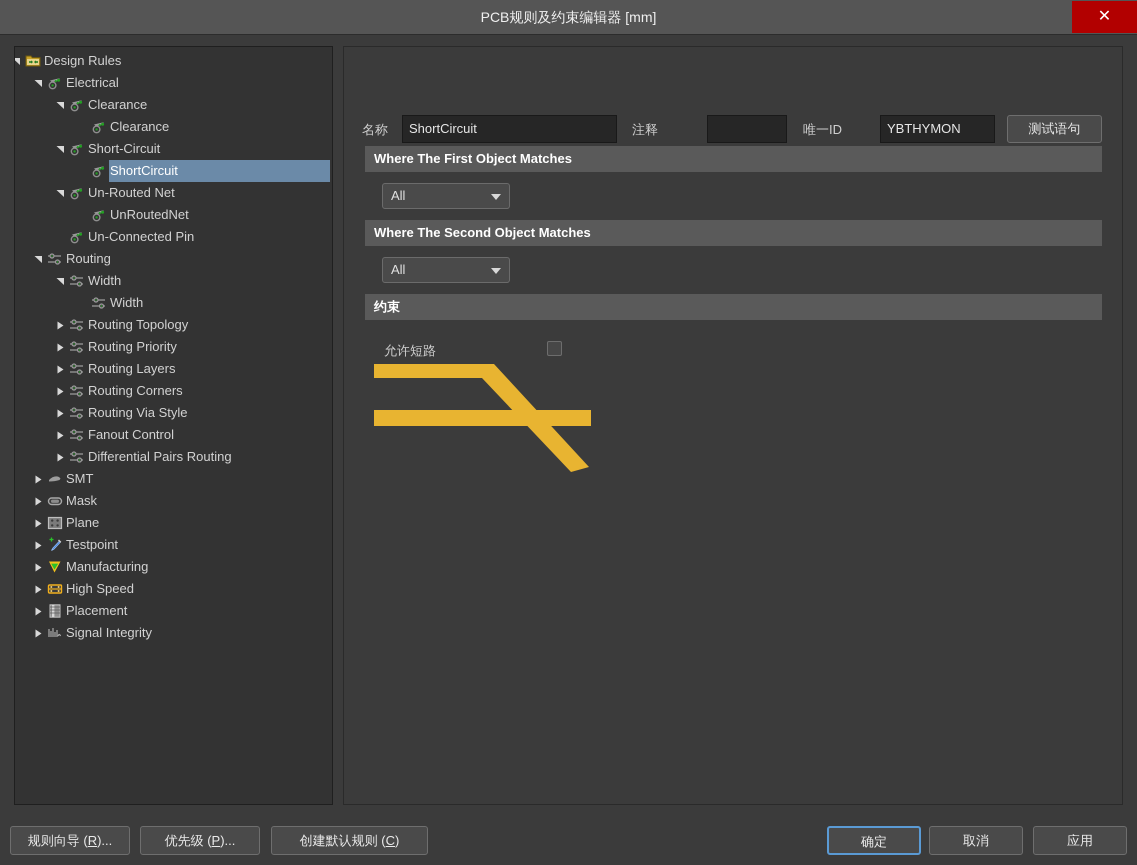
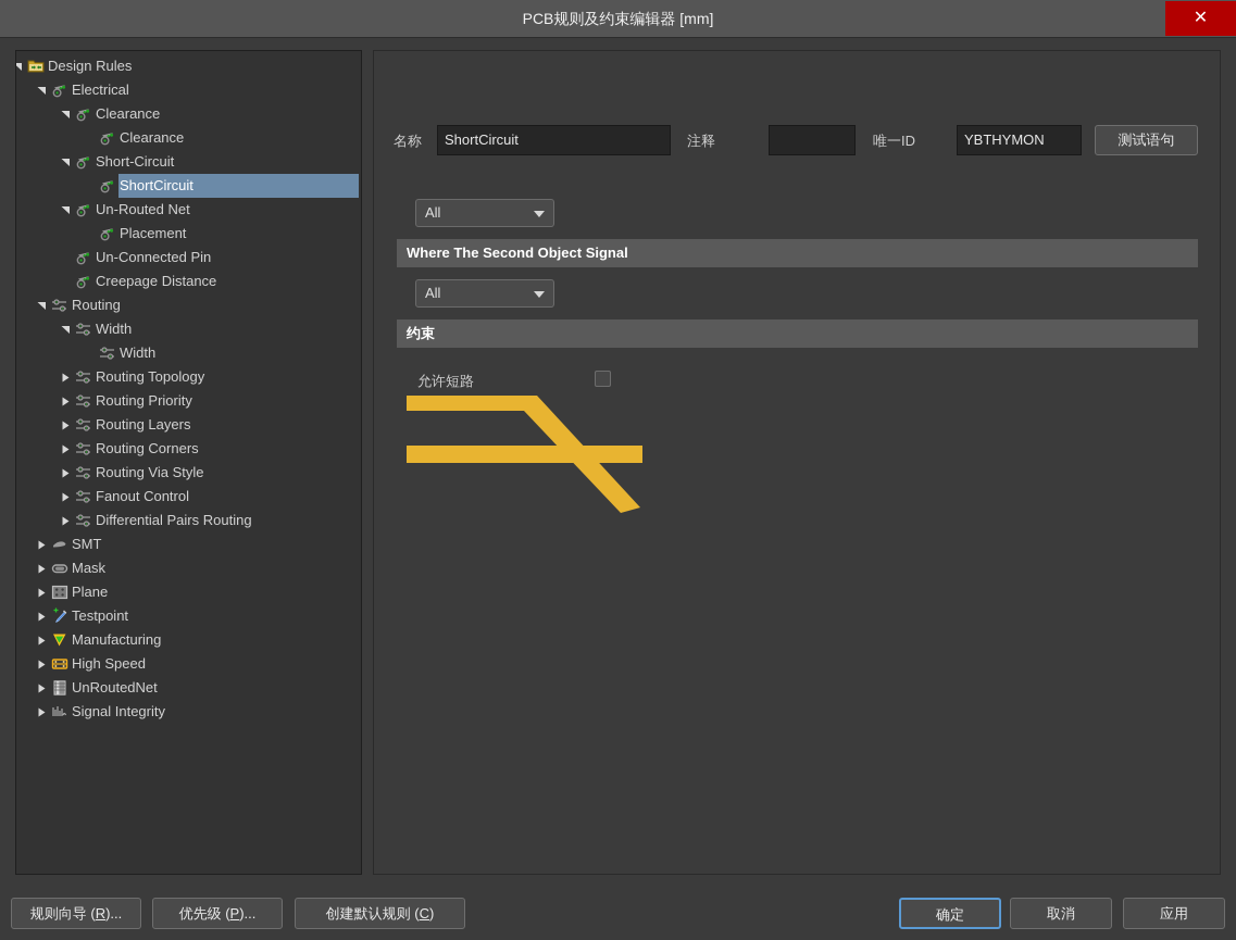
  PCB规则及约束编辑器 [mm]
  ✕
  Design Rules
  Electrical
  Clearance
  Clearance
  Short-Circuit
  ShortCircuit
  Un-Routed Net
- UnRoutedNet
+ Placement
  Un-Connected Pin
+ Creepage Distance
  Routing
  Width
  Width
  Routing Topology
  Routing Priority
  Routing Layers
  Routing Corners
  Routing Via Style
  Fanout Control
  Differential Pairs Routing
  SMT
  Mask
  Plane
  Testpoint
  Manufacturing
  High Speed
- Placement
+ UnRoutedNet
  Signal Integrity
  名称
  ShortCircuit
  注释
  唯一ID
  YBTHYMON
  测试语句
- Where The First Object Matches
  All
- Where The Second Object Matches
+ Where The Second Object Signal
  All
  约束
  允许短路
  规则向导 (R)...
  优先级 (P)...
  创建默认规则 (C)
  确定
  取消
  应用
